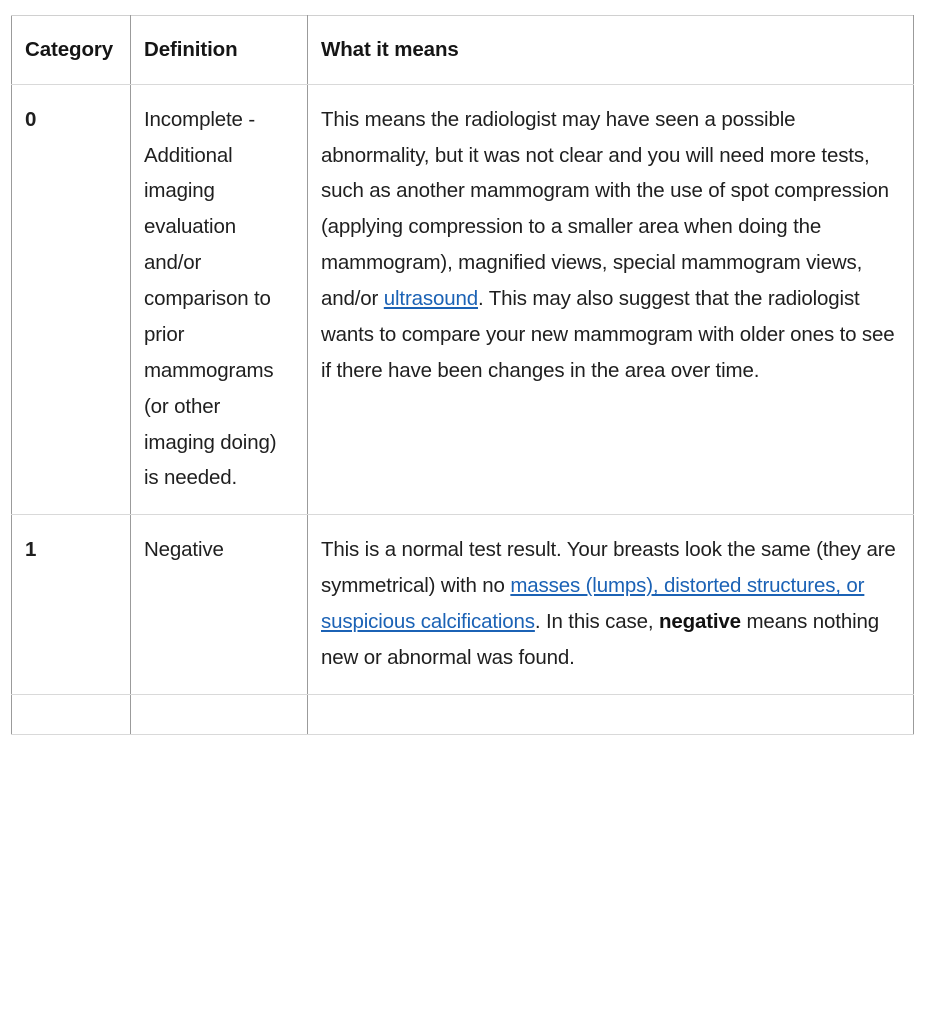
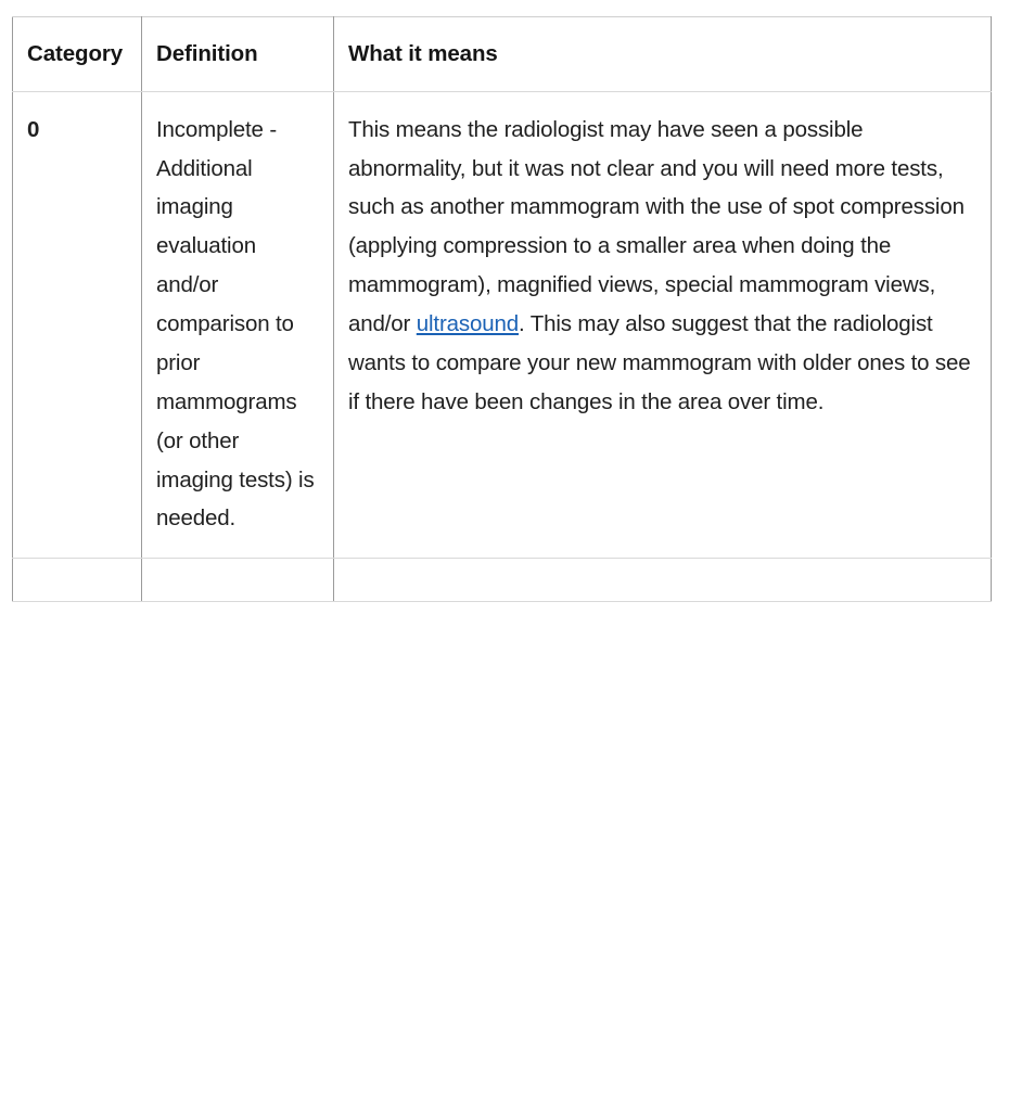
  Category	Definition	What it means
- 0	Incomplete - Additional imaging evaluation and/or comparison to prior mammograms (or other imaging doing) is needed.	This means the radiologist may have seen a possible abnormality, but it was not clear and you will need more tests, such as another mammogram with the use of spot compression (applying compression to a smaller area when doing the mammogram), magnified views, special mammogram views, and/or ultrasound. This may also suggest that the radiologist wants to compare your new mammogram with older ones to see if there have been changes in the area over time.
+ 0	Incomplete - Additional imaging evaluation and/or comparison to prior mammograms (or other imaging tests) is needed.	This means the radiologist may have seen a possible abnormality, but it was not clear and you will need more tests, such as another mammogram with the use of spot compression (applying compression to a smaller area when doing the mammogram), magnified views, special mammogram views, and/or ultrasound. This may also suggest that the radiologist wants to compare your new mammogram with older ones to see if there have been changes in the area over time.
- 1	Negative	This is a normal test result. Your breasts look the same (they are symmetrical) with no masses (lumps), distorted structures, or suspicious calcifications. In this case, negative means nothing new or abnormal was found.
